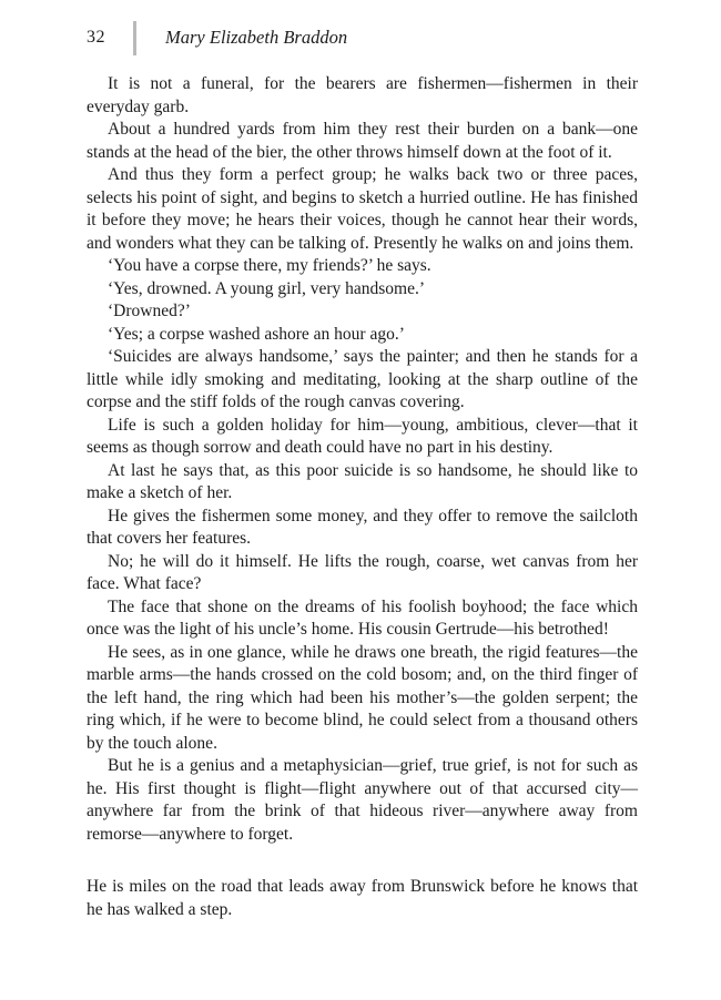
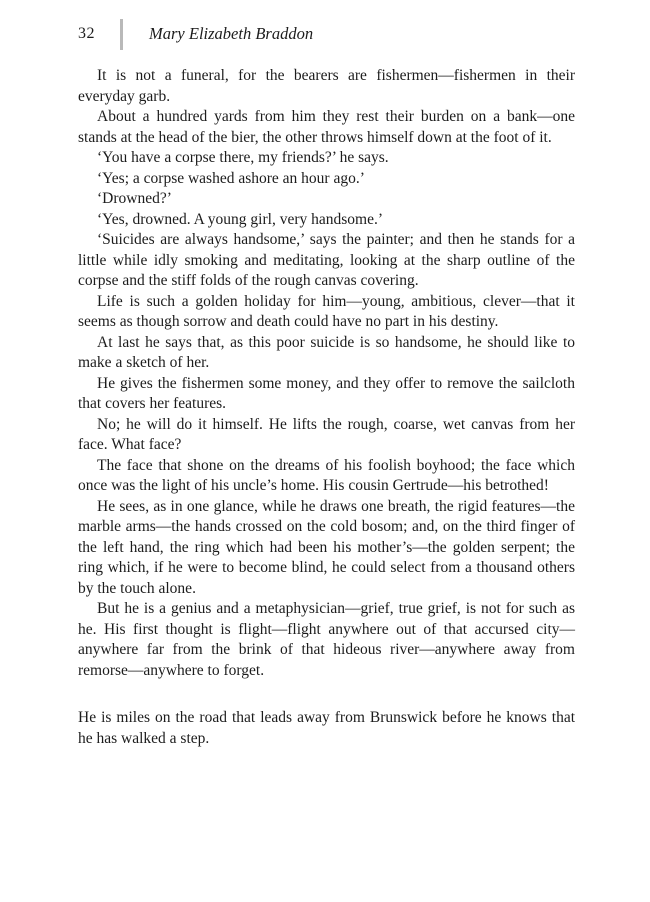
  32
  Mary Elizabeth Braddon
  It is not a funeral, for the bearers are fishermen—fishermen in their everyday garb.
  About a hundred yards from him they rest their burden on a bank—one stands at the head of the bier, the other throws himself down at the foot of it.
- And thus they form a perfect group; he walks back two or three paces, selects his point of sight, and begins to sketch a hurried outline. He has finished it before they move; he hears their voices, though he cannot hear their words, and wonders what they can be talking of. Presently he walks on and joins them.
  ‘You have a corpse there, my friends?’ he says.
- ‘Yes, drowned. A young girl, very handsome.’
+ ‘Yes; a corpse washed ashore an hour ago.’
  ‘Drowned?’
- ‘Yes; a corpse washed ashore an hour ago.’
+ ‘Yes, drowned. A young girl, very handsome.’
  ‘Suicides are always handsome,’ says the painter; and then he stands for a little while idly smoking and meditating, looking at the sharp outline of the corpse and the stiff folds of the rough canvas covering.
  Life is such a golden holiday for him—young, ambitious, clever—that it seems as though sorrow and death could have no part in his destiny.
  At last he says that, as this poor suicide is so handsome, he should like to make a sketch of her.
  He gives the fishermen some money, and they offer to remove the sailcloth that covers her features.
  No; he will do it himself. He lifts the rough, coarse, wet canvas from her face. What face?
  The face that shone on the dreams of his foolish boyhood; the face which once was the light of his uncle’s home. His cousin Gertrude—his betrothed!
  He sees, as in one glance, while he draws one breath, the rigid features—the marble arms—the hands crossed on the cold bosom; and, on the third finger of the left hand, the ring which had been his mother’s—the golden serpent; the ring which, if he were to become blind, he could select from a thousand others by the touch alone.
  But he is a genius and a metaphysician—grief, true grief, is not for such as he. His first thought is flight—flight anywhere out of that accursed city—anywhere far from the brink of that hideous river—anywhere away from remorse—anywhere to forget.
  He is miles on the road that leads away from Brunswick before he knows that he has walked a step.
